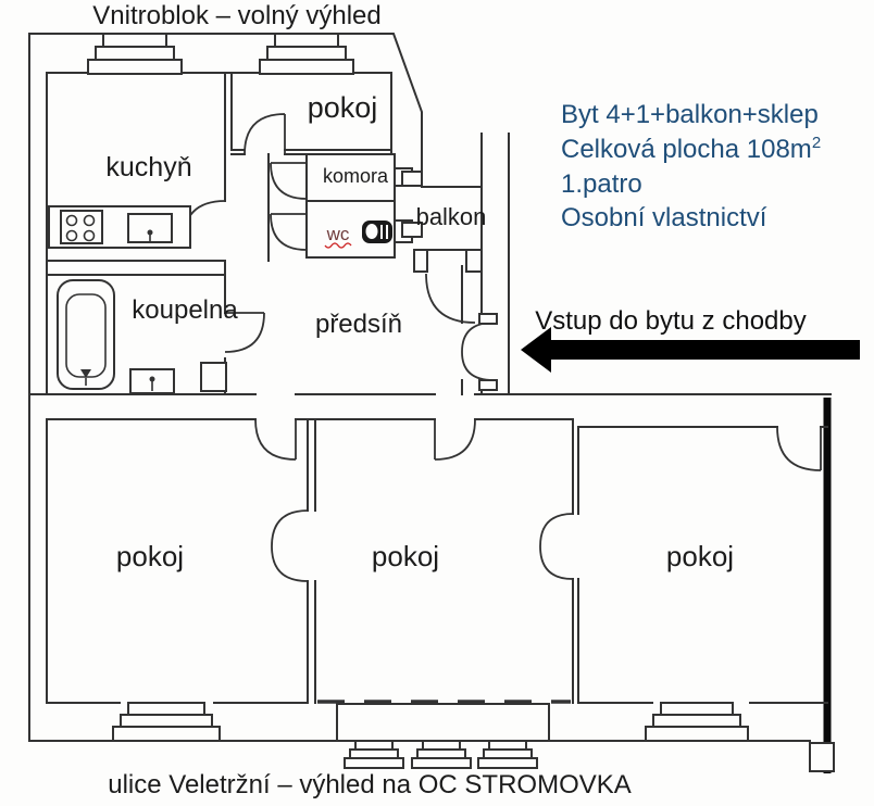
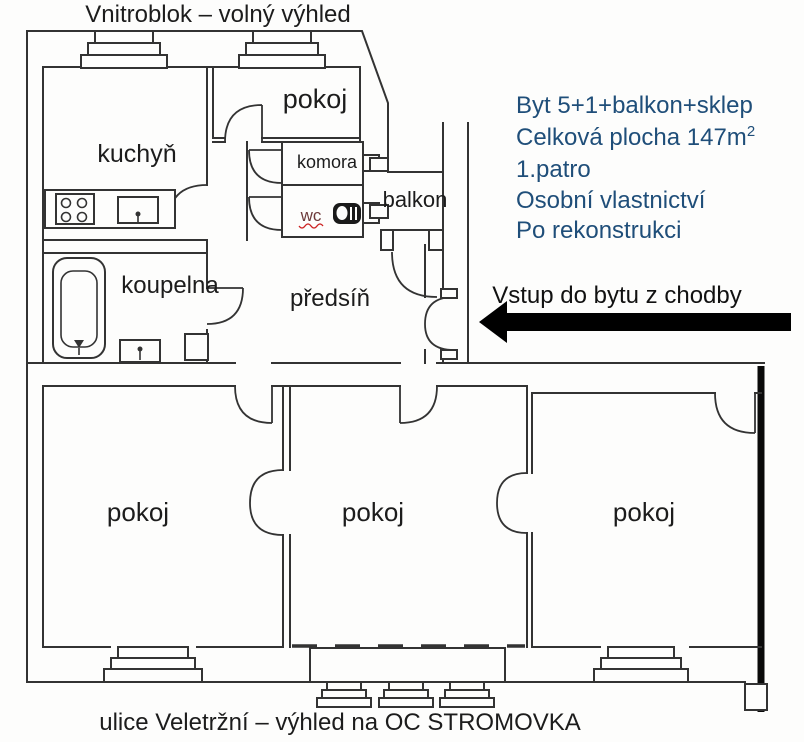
  Vnitroblok – volný výhled
  ulice Veletržní – výhled na OC STROMOVKA
- Byt 4+1+balkon+sklep
+ Byt 5+1+balkon+sklep
- Celková plocha 108m2
+ Celková plocha 147m2
  1.patro
  Osobní vlastnictví
+ Po rekonstrukci
  Vstup do bytu z chodby
  kuchyň
  pokoj
  komora
  wc
  balkon
  koupelna
  předsíň
  pokoj
  pokoj
  pokoj
